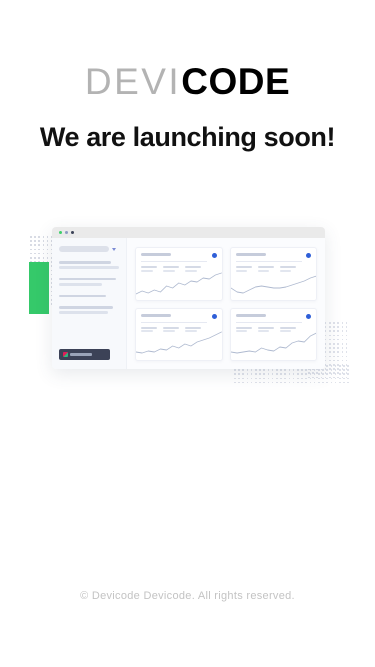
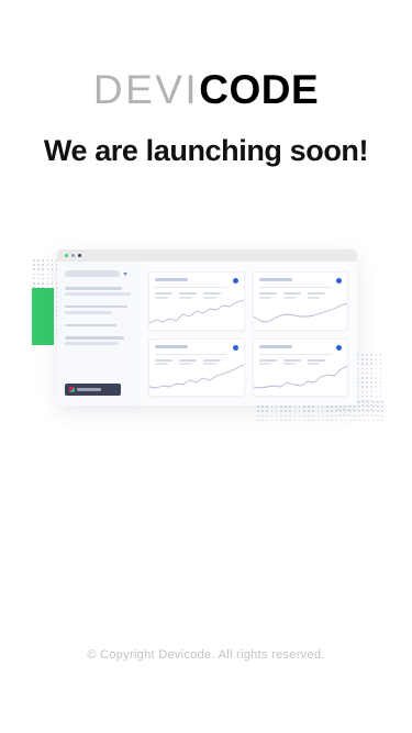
  DEVICODE
  We are launching soon!
- © Devicode Devicode. All rights reserved.
+ © Copyright Devicode. All rights reserved.
